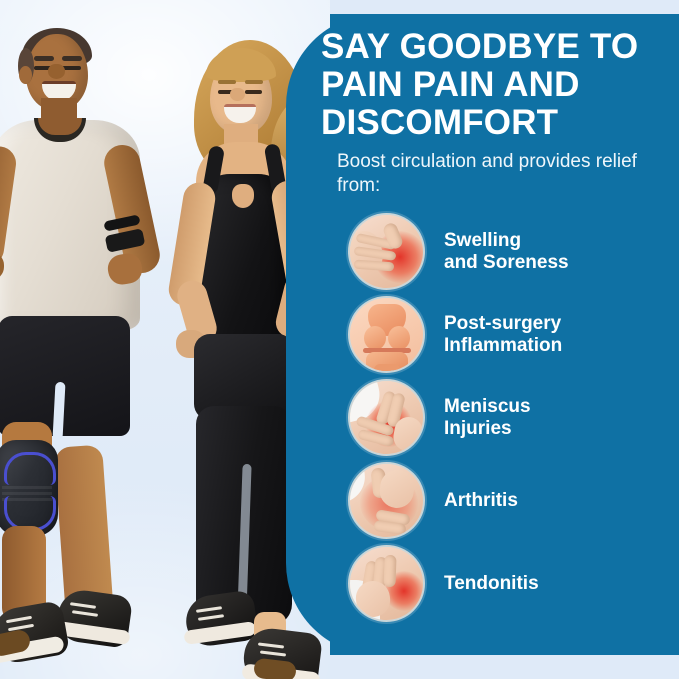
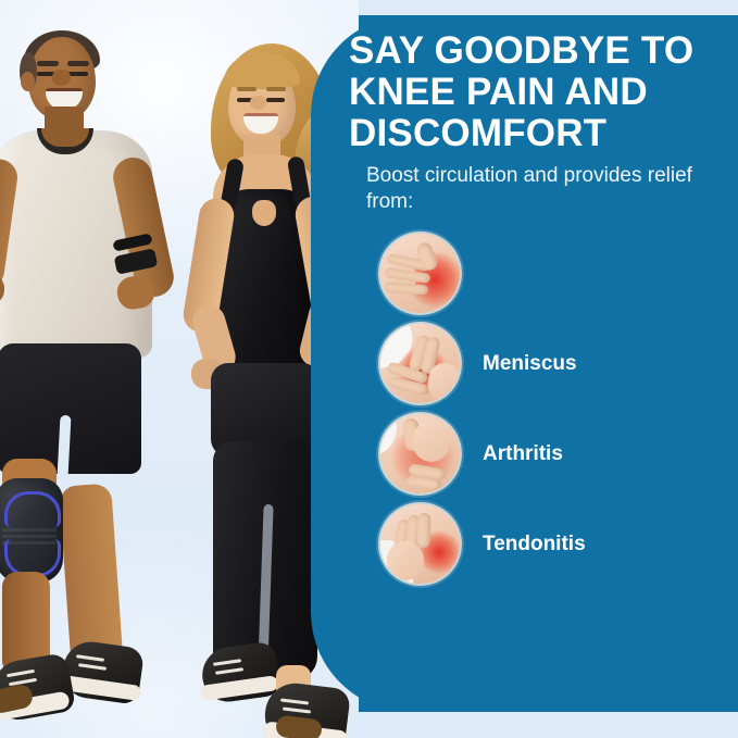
- SAY GOODBYE TO PAIN PAIN AND DISCOMFORT
+ SAY GOODBYE TO KNEE PAIN AND DISCOMFORT
  Boost circulation and provides relief from:
- Swelling
- and Soreness
- Post-surgery
- Inflammation
  Meniscus
- Injuries
  Arthritis
  Tendonitis
